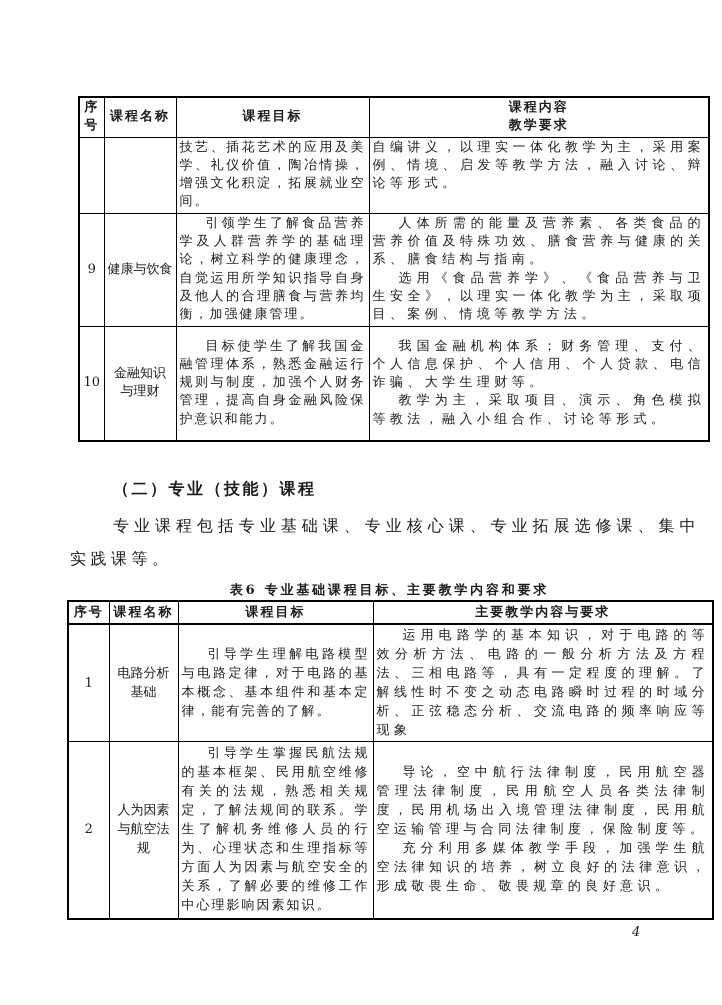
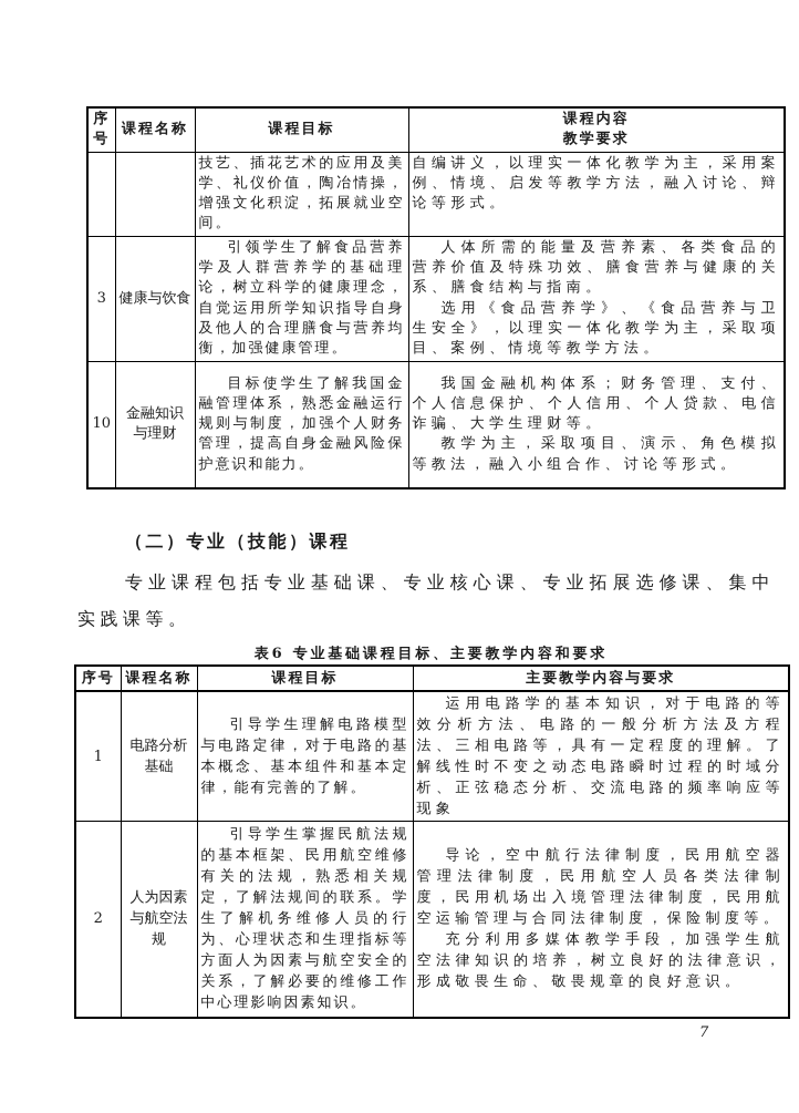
  序号	课程名称	课程目标	课程内容 教学要求
  		技艺、插花艺术的应用及美学、礼仪价值，陶冶情操，增强文化积淀，拓展就业空间。	自编讲义，以理实一体化教学为主，采用案例、情境、启发等教学方法，融入讨论、辩论等形式。
- 9	健康与饮食	引领学生了解食品营养学及人群营养学的基础理论，树立科学的健康理念，自觉运用所学知识指导自身及他人的合理膳食与营养均衡，加强健康管理。	人体所需的能量及营养素、各类食品的营养价值及特殊功效、膳食营养与健康的关系、膳食结构与指南。 选用《食品营养学》、《食品营养与卫生安全》，以理实一体化教学为主，采取项目、案例、情境等教学方法。
+ 3	健康与饮食	引领学生了解食品营养学及人群营养学的基础理论，树立科学的健康理念，自觉运用所学知识指导自身及他人的合理膳食与营养均衡，加强健康管理。	人体所需的能量及营养素、各类食品的营养价值及特殊功效、膳食营养与健康的关系、膳食结构与指南。 选用《食品营养学》、《食品营养与卫生安全》，以理实一体化教学为主，采取项目、案例、情境等教学方法。
  10	金融知识 与理财	目标使学生了解我国金融管理体系，熟悉金融运行规则与制度，加强个人财务管理，提高自身金融风险保护意识和能力。	我国金融机构体系；财务管理、支付、个人信息保护、个人信用、个人贷款、电信诈骗、大学生理财等。 教学为主，采取项目、演示、角色模拟等教法，融入小组合作、讨论等形式。
  （二）专业（技能）课程
  专业课程包括专业基础课、专业核心课、专业拓展选修课、集中实践课等。
  表6 专业基础课程目标、主要教学内容和要求
  序号	课程名称	课程目标	主要教学内容与要求
  1	电路分析 基础	引导学生理解电路模型与电路定律，对于电路的基本概念、基本组件和基本定律，能有完善的了解。	运用电路学的基本知识，对于电路的等效分析方法、电路的一般分析方法及方程法、三相电路等，具有一定程度的理解。了解线性时不变之动态电路瞬时过程的时域分析、正弦稳态分析、交流电路的频率响应等现象
  2	人为因素 与航空法 规	引导学生掌握民航法规的基本框架、民用航空维修有关的法规，熟悉相关规定，了解法规间的联系。学生了解机务维修人员的行为、心理状态和生理指标等方面人为因素与航空安全的关系，了解必要的维修工作中心理影响因素知识。	导论，空中航行法律制度，民用航空器管理法律制度，民用航空人员各类法律制度，民用机场出入境管理法律制度，民用航空运输管理与合同法律制度，保险制度等。 充分利用多媒体教学手段，加强学生航空法律知识的培养，树立良好的法律意识，形成敬畏生命、敬畏规章的良好意识。
- 4
+ 7
